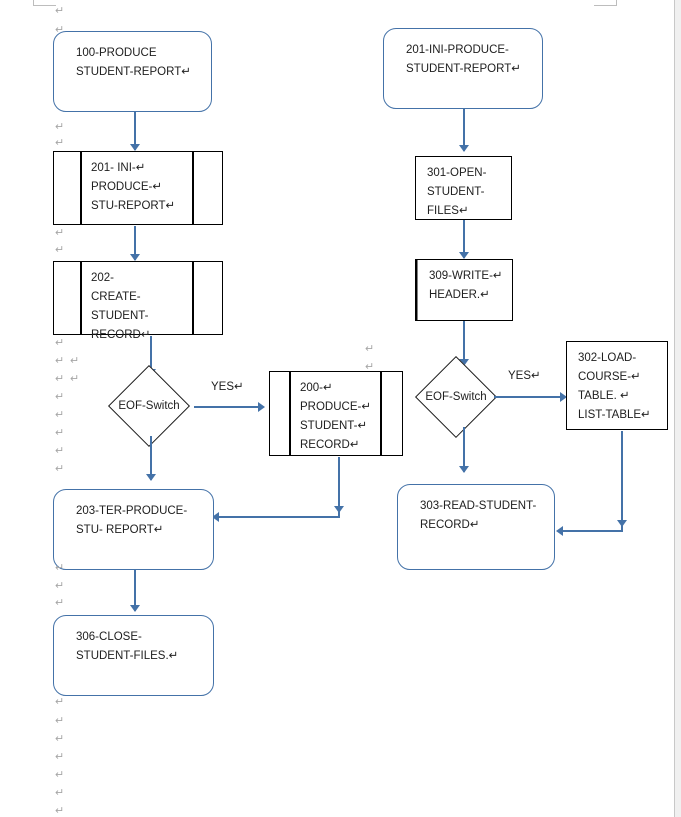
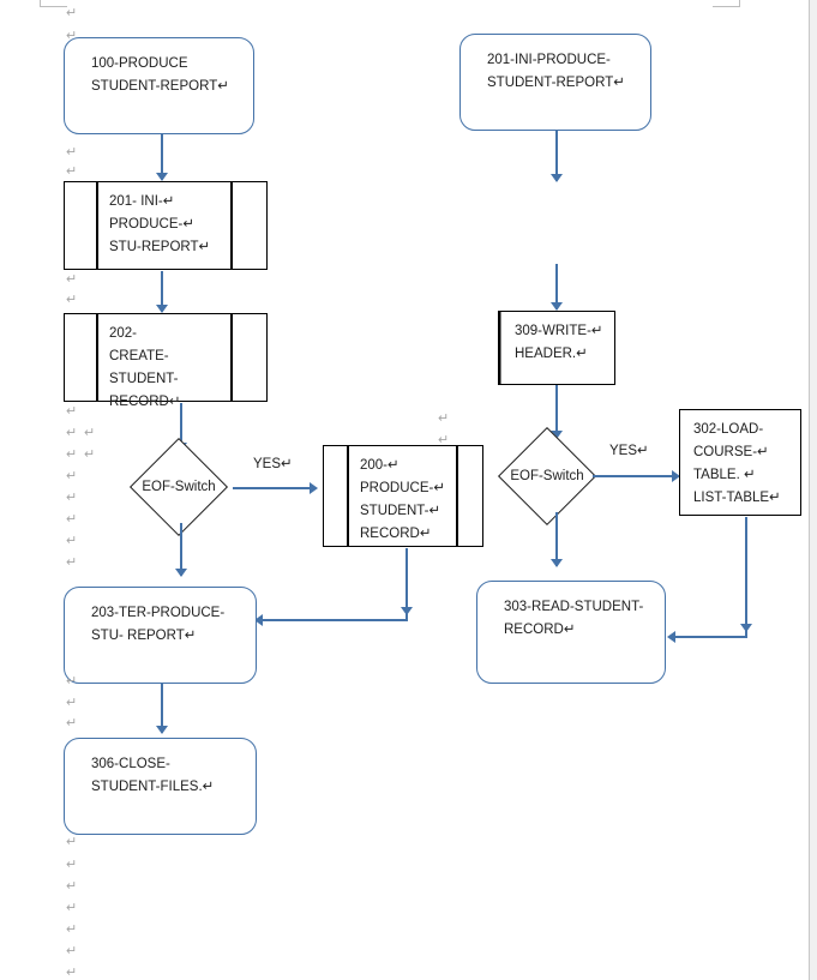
  100-PRODUCE
  STUDENT-REPORT↵
  201- INI-↵
  PRODUCE-↵
  STU-REPORT↵
  202-
  CREATE-STUDENT-
  RECORD↵
  EOF-Switch
  YES↵
  200-↵
  PRODUCE-↵
  STUDENT-↵
  RECORD↵
  203-TER-PRODUCE-
  STU- REPORT↵
  306-CLOSE-
  STUDENT-FILES.↵
  201-INI-PRODUCE-
  STUDENT-REPORT↵
- 301-OPEN-
- STUDENT-
- FILES↵
  309-WRITE-↵
  HEADER.↵
  EOF-Switch
  YES↵
  302-LOAD-
  COURSE-↵
  TABLE. ↵
  LIST-TABLE↵
  303-READ-STUDENT-
  RECORD↵
  ↵
  ↵
  ↵
  ↵
  ↵
  ↵
  ↵
  ↵
  ↵
  ↵
  ↵
  ↵
  ↵
  ↵
  ↵
  ↵
  ↵
  ↵
  ↵
  ↵
  ↵
  ↵
  ↵
  ↵
  ↵
  ↵
  ↵
  ↵
